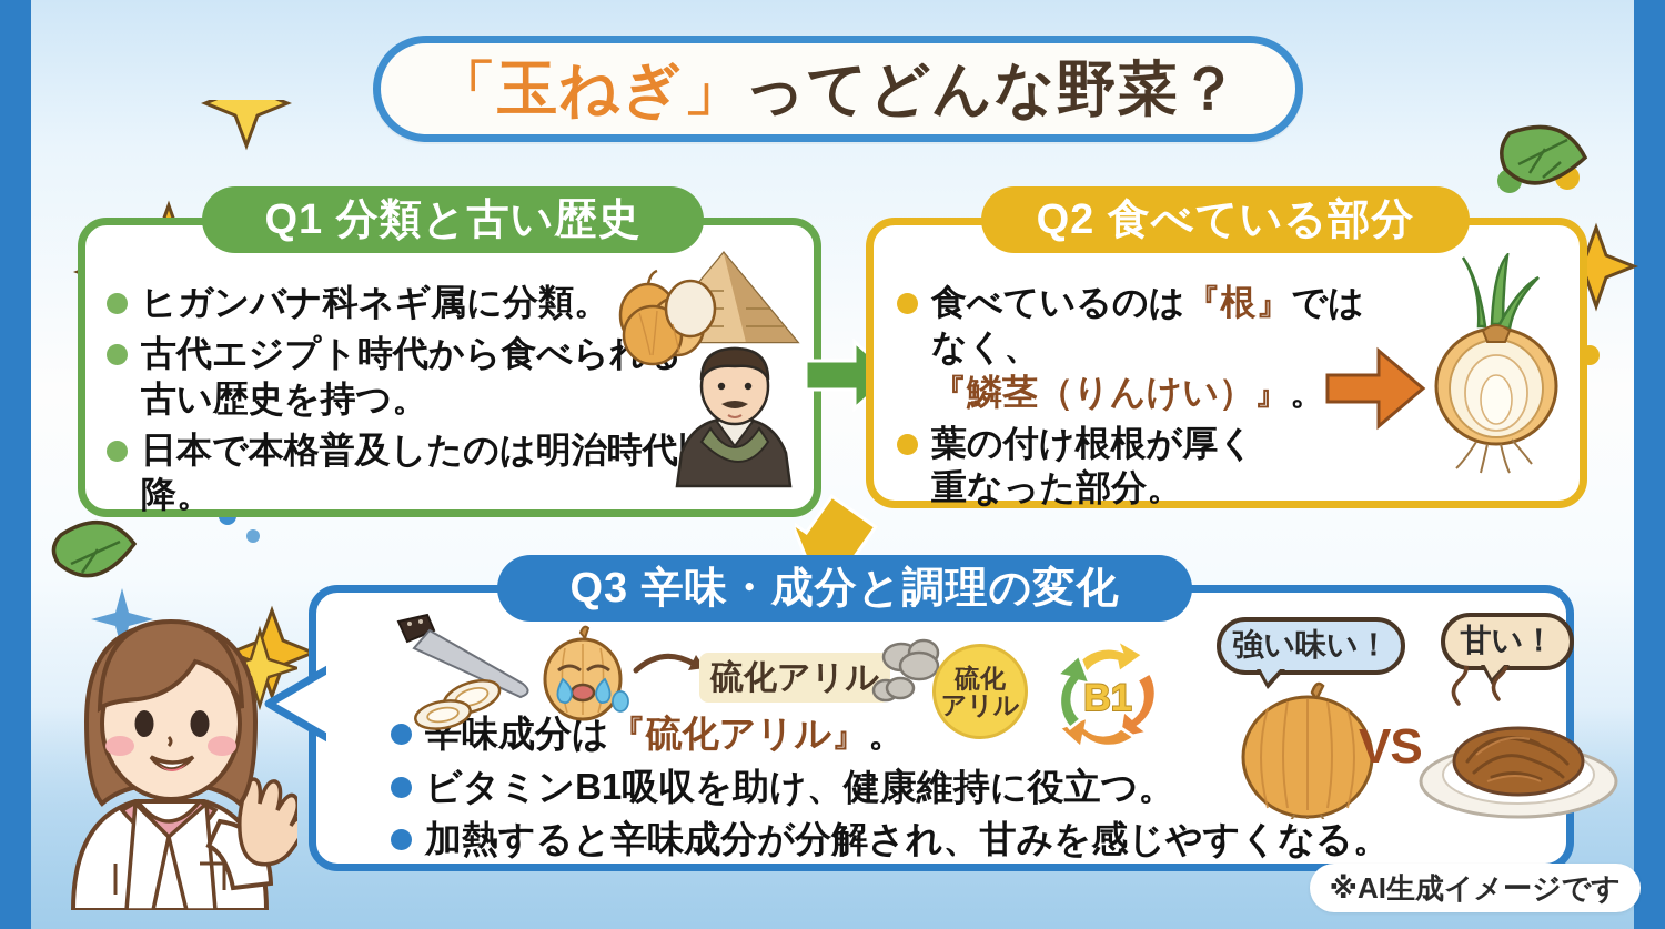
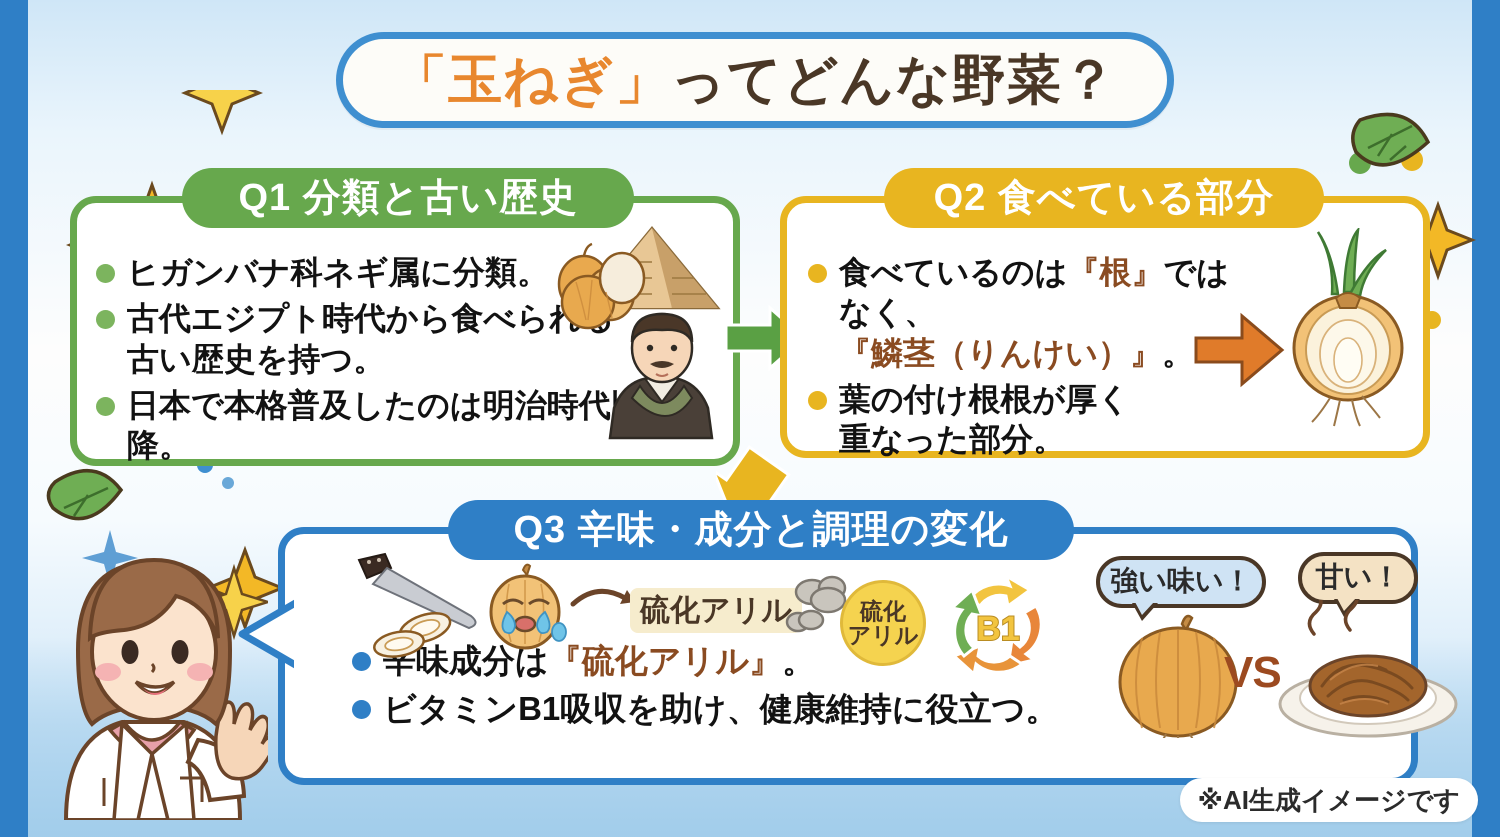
  「玉ねぎ」ってどんな野菜？
  Q1 分類と古い歴史
  ヒガンバナ科ネギ属に分類。
  古代エジプト時代から食べられ
  古い歴史を持つ。
  日本で本格普及したのは明治時代降。
  Q2 食べている部分
  食べているのは『根』ではなく、
  『鱗茎（りんけい）』。
  葉の付け根根が厚く
  重なった部分。
  Q3 辛味・成分と調理の変化
  辛味成分は『硫化アリル』。
  ビタミンB1吸収を助け、健康維持に役立つ。
- 加熱すると辛味成分が分解され、甘みを感じやすくなる。
  硫化アリル
  硫化
  アリル
  B1
  強い味い！
  甘い！
  VS
  ※AI生成イメージです
